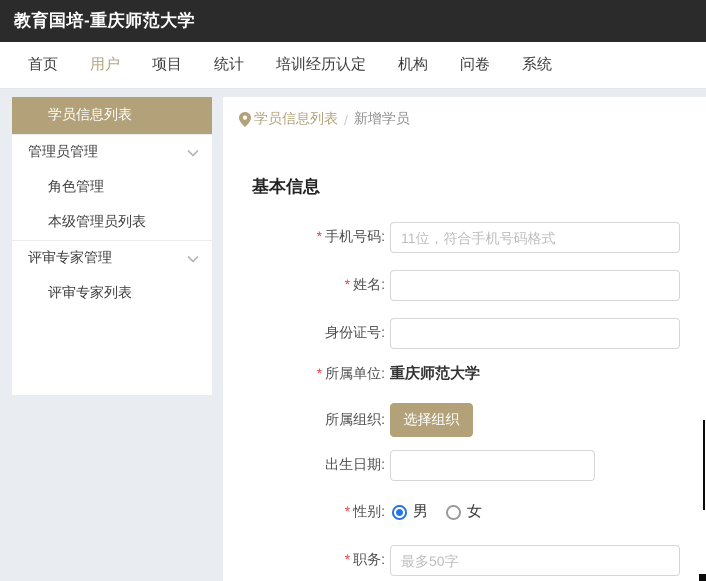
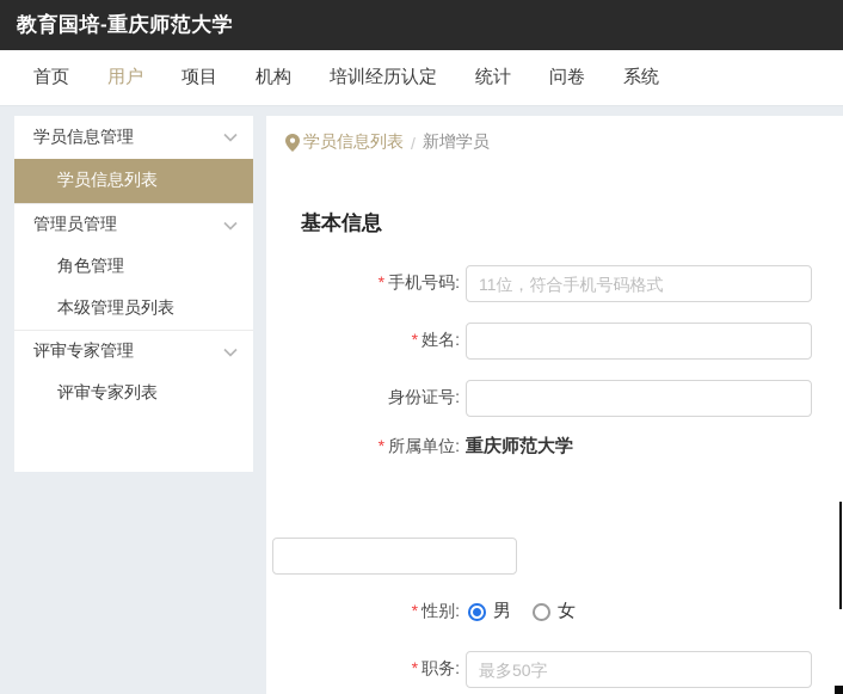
  教育国培-重庆师范大学
  首页
  用户
  项目
- 统计
+ 机构
  培训经历认定
- 机构
+ 统计
  问卷
  系统
+ 学员信息管理
  学员信息列表
  管理员管理
  角色管理
  本级管理员列表
  评审专家管理
  评审专家列表
  学员信息列表
  /
  新增学员
  基本信息
  * 手机号码:
  11位，符合手机号码格式
  * 姓名:
  身份证号:
  * 所属单位:
  重庆师范大学
- 所属组织:
- 选择组织
- 出生日期:
  * 性别:
  男
  女
  * 职务:
  最多50字
